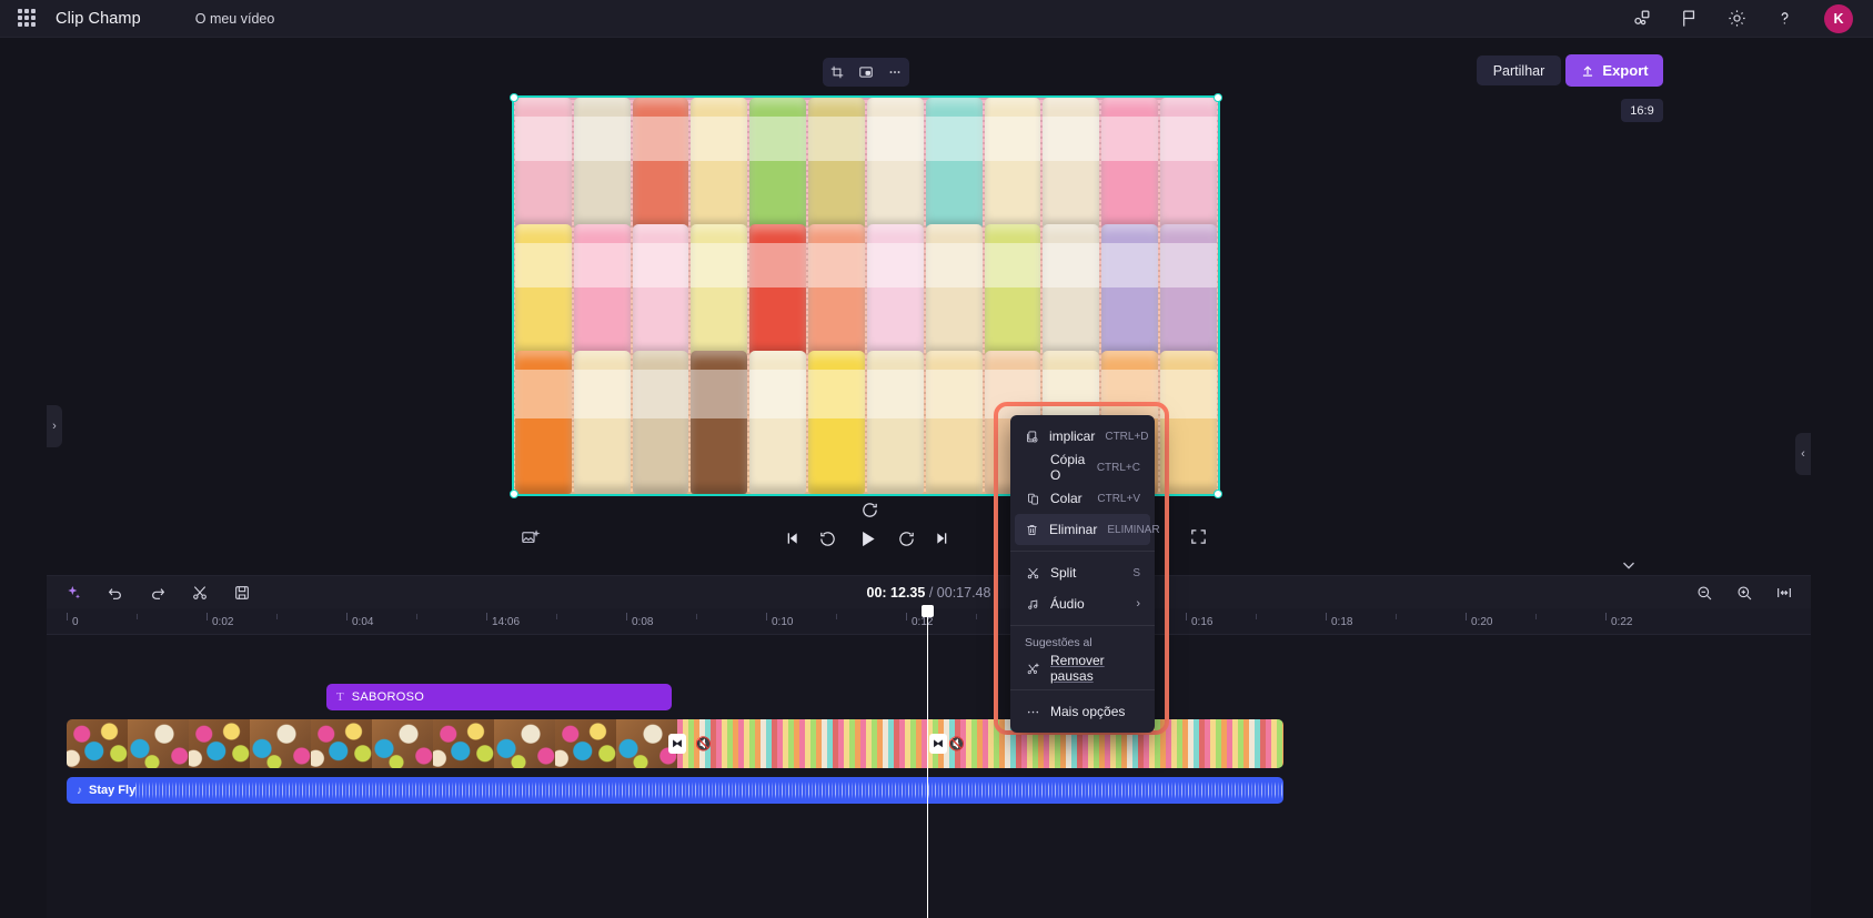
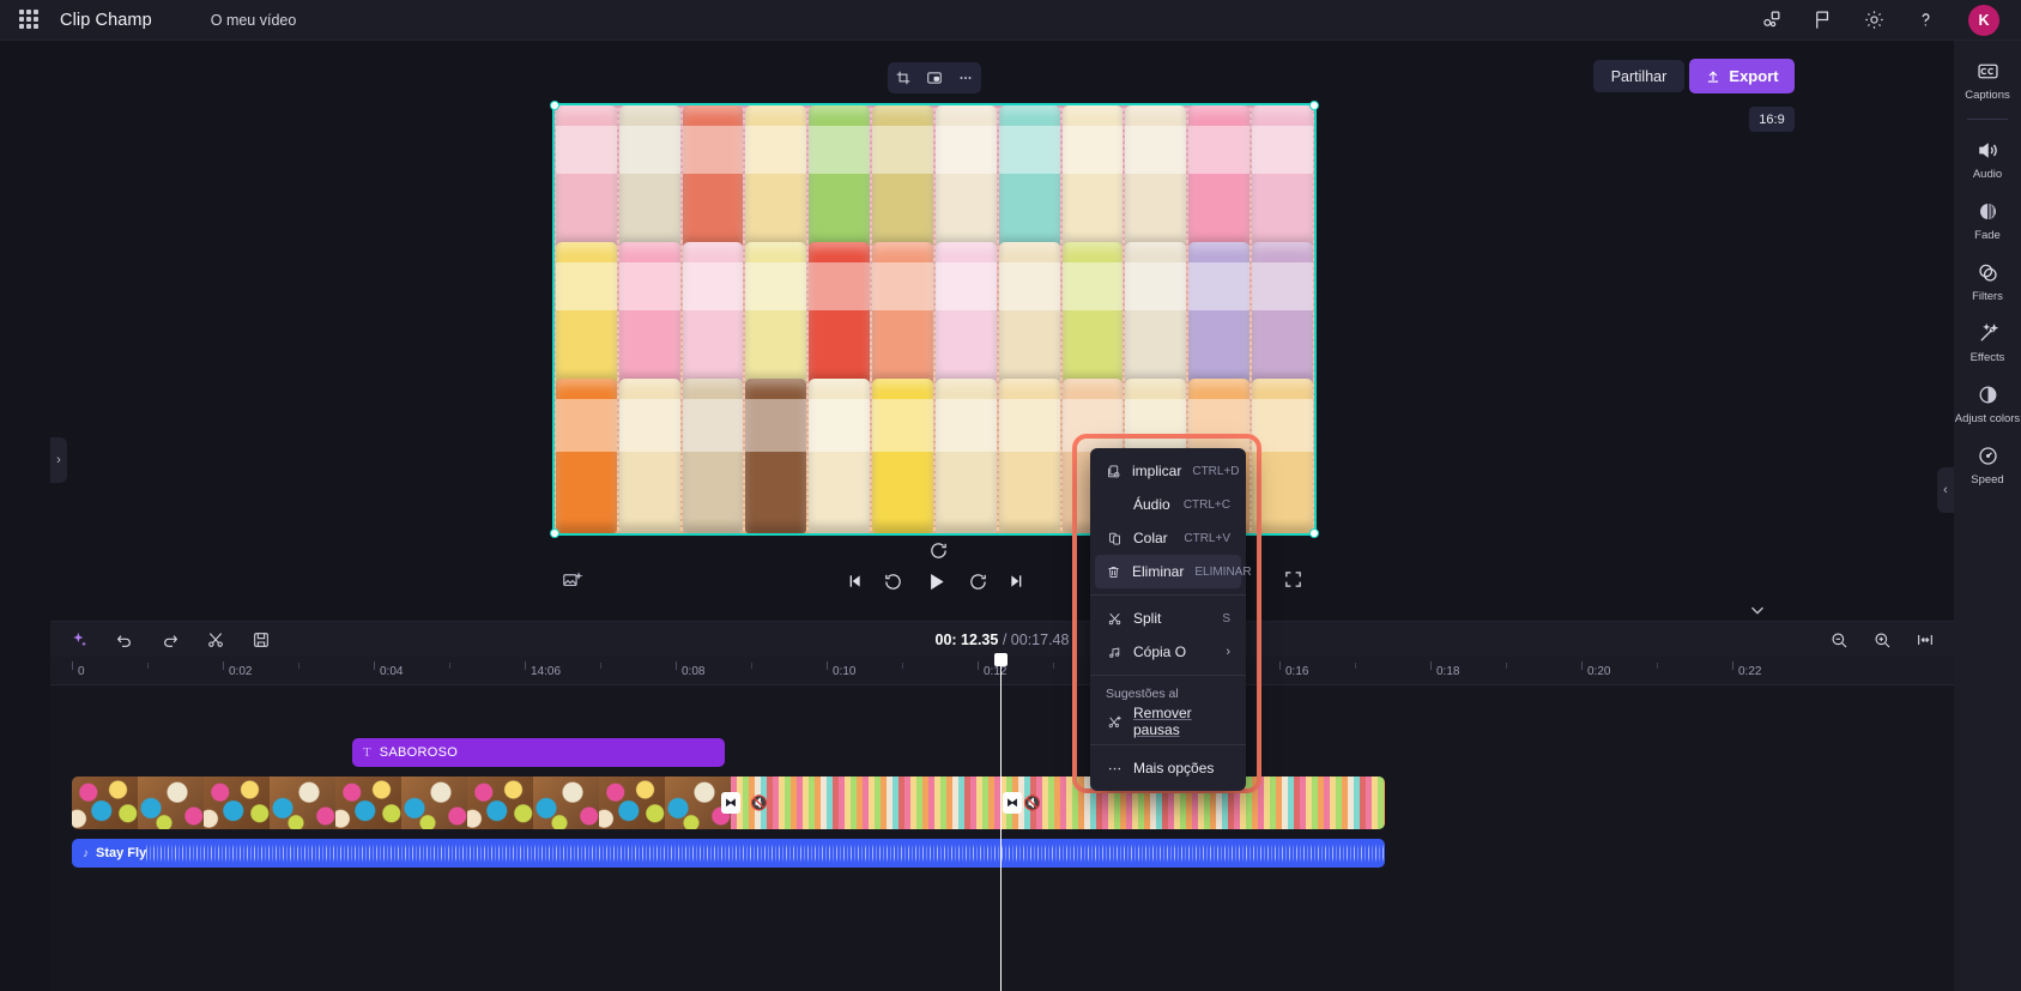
  Clip Champ
  O meu vídeo
  K
  ›
+ Captions
+ Audio
+ Fade
+ Filters
+ Effects
+ Adjust colors
+ Speed
  ‹
  Partilhar
  Export
  16:9
  00: 12.35 / 00:17.48
  0
  0:02
  0:04
  14:06
  0:08
  0:10
  0:12
  0:16
  0:18
  0:20
  0:22
  T
  SABOROSO
  ⧓
  ⧓
  🔇
  🔇
  ♪
  Stay Fly
  implicar
  CTRL+D
- Cópia O
+ Áudio
  CTRL+C
  Colar
  CTRL+V
  Eliminar
  ELIMINAR
  Split
  S
- Áudio
+ Cópia O
  ›
  Sugestões al
  Remover pausas
  Mais opções
